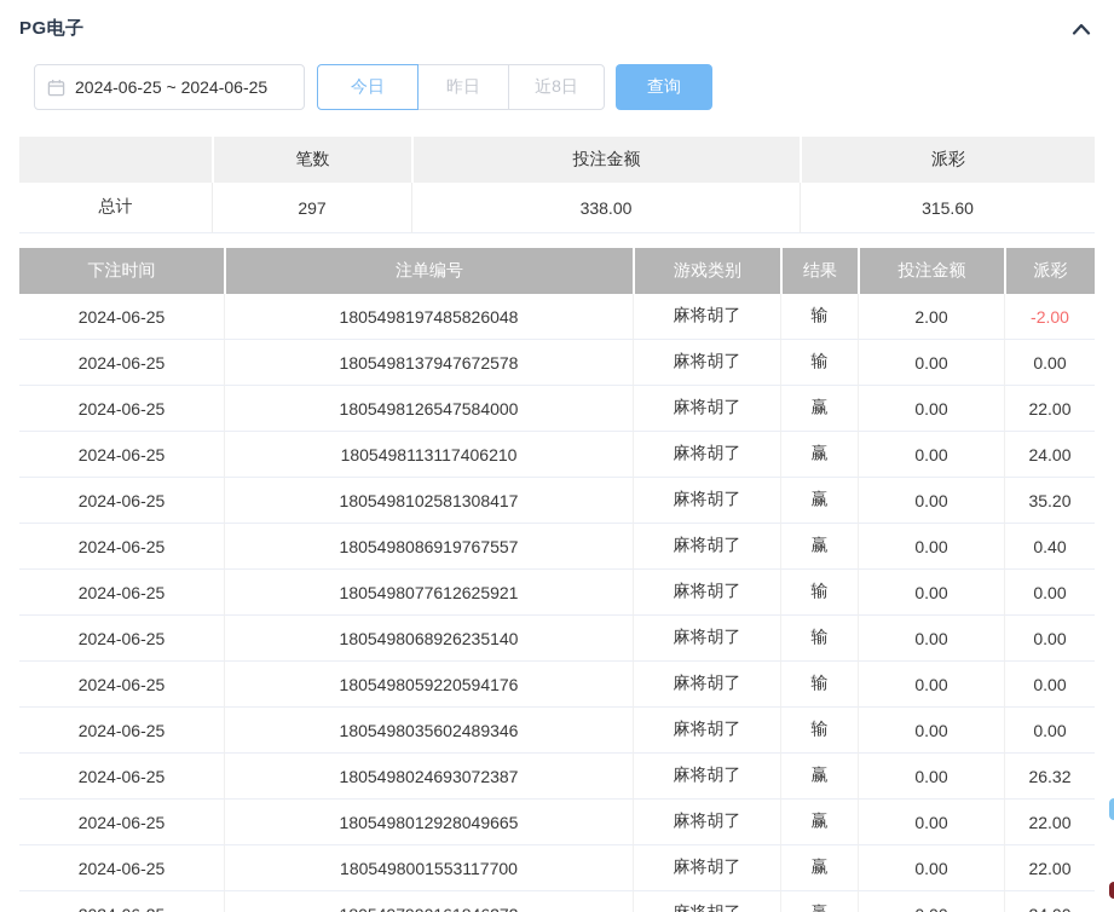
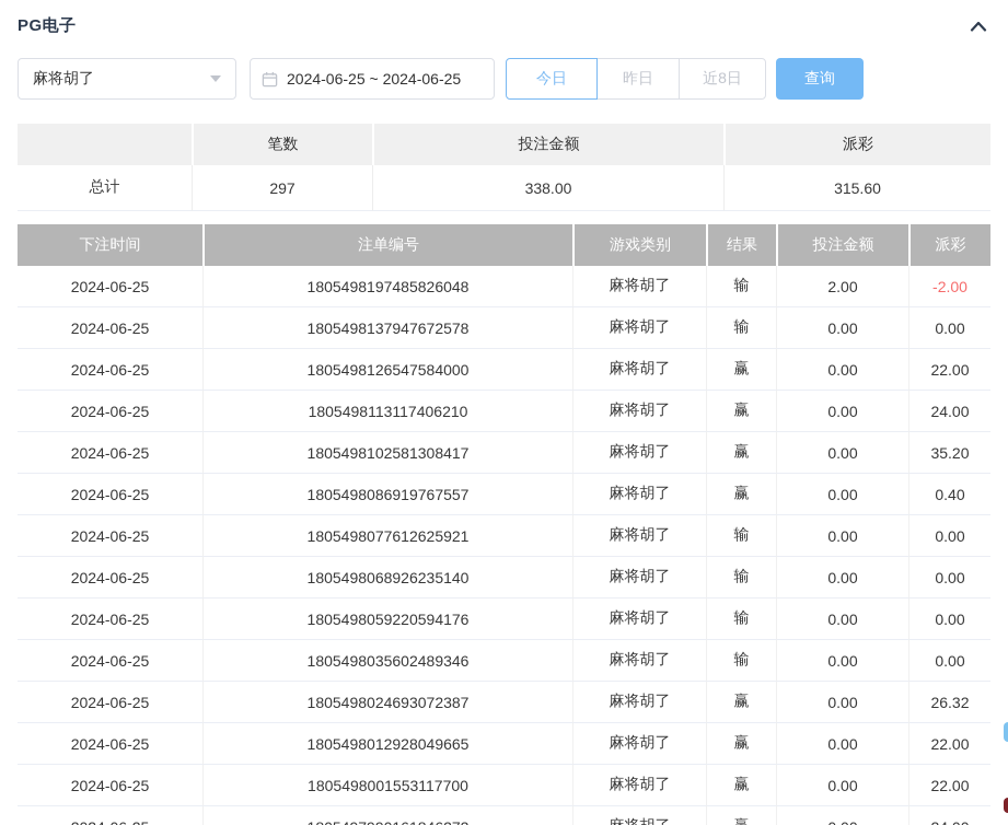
  PG电子
+ 麻将胡了
  2024-06-25 ~ 2024-06-25
  今日
  昨日
  近8日
  查询
  	笔数	投注金额	派彩
  总计	297	338.00	315.60
  下注时间	注单编号	游戏类别	结果	投注金额	派彩
  2024-06-25	1805498197485826048	麻将胡了	输	2.00	-2.00
  2024-06-25	1805498137947672578	麻将胡了	输	0.00	0.00
  2024-06-25	1805498126547584000	麻将胡了	赢	0.00	22.00
  2024-06-25	1805498113117406210	麻将胡了	赢	0.00	24.00
  2024-06-25	1805498102581308417	麻将胡了	赢	0.00	35.20
  2024-06-25	1805498086919767557	麻将胡了	赢	0.00	0.40
  2024-06-25	1805498077612625921	麻将胡了	输	0.00	0.00
  2024-06-25	1805498068926235140	麻将胡了	输	0.00	0.00
  2024-06-25	1805498059220594176	麻将胡了	输	0.00	0.00
  2024-06-25	1805498035602489346	麻将胡了	输	0.00	0.00
  2024-06-25	1805498024693072387	麻将胡了	赢	0.00	26.32
  2024-06-25	1805498012928049665	麻将胡了	赢	0.00	22.00
  2024-06-25	1805498001553117700	麻将胡了	赢	0.00	22.00
